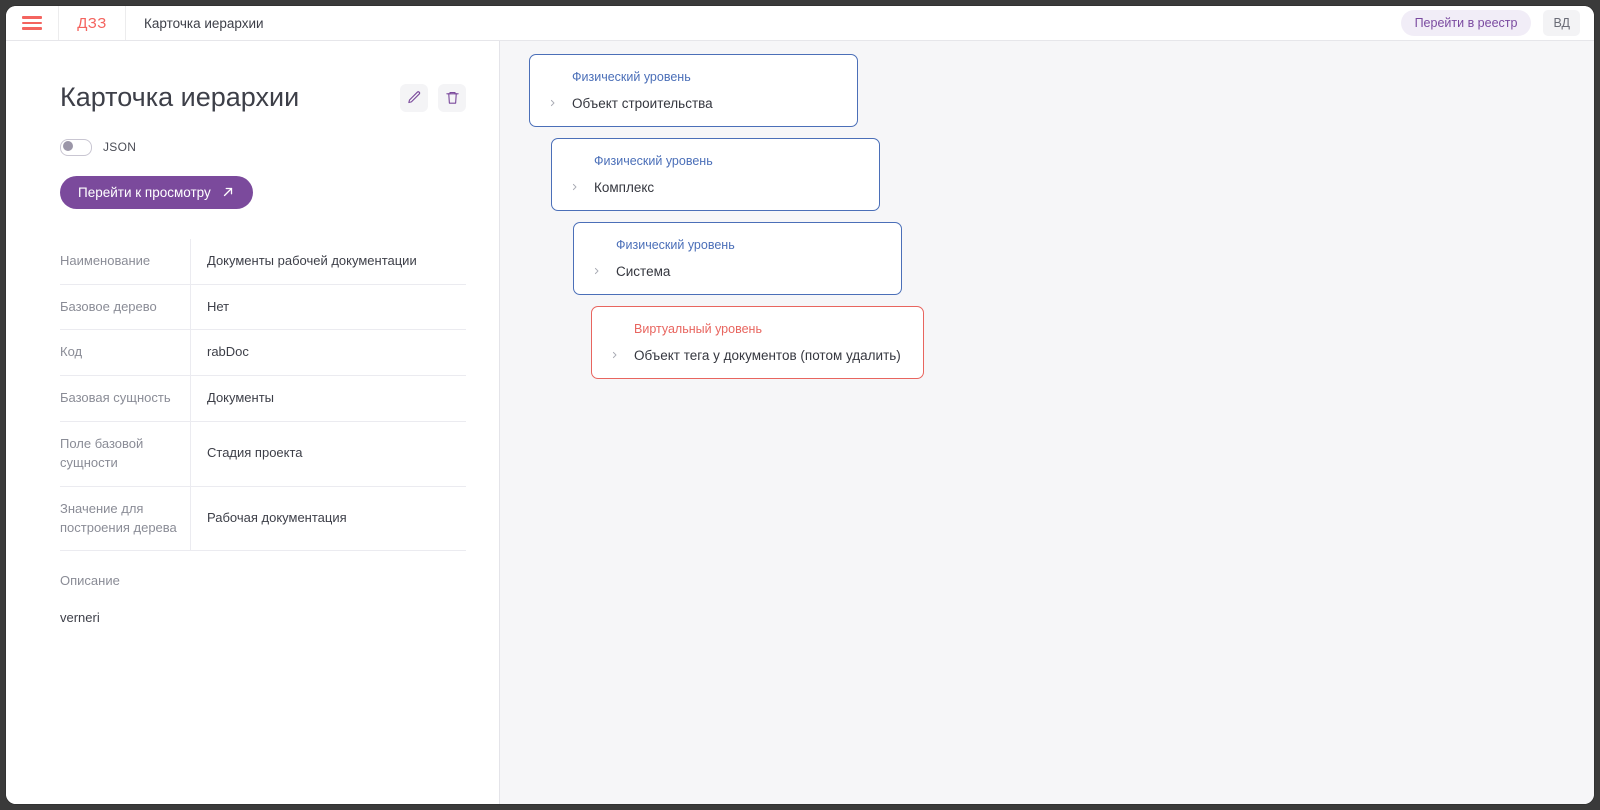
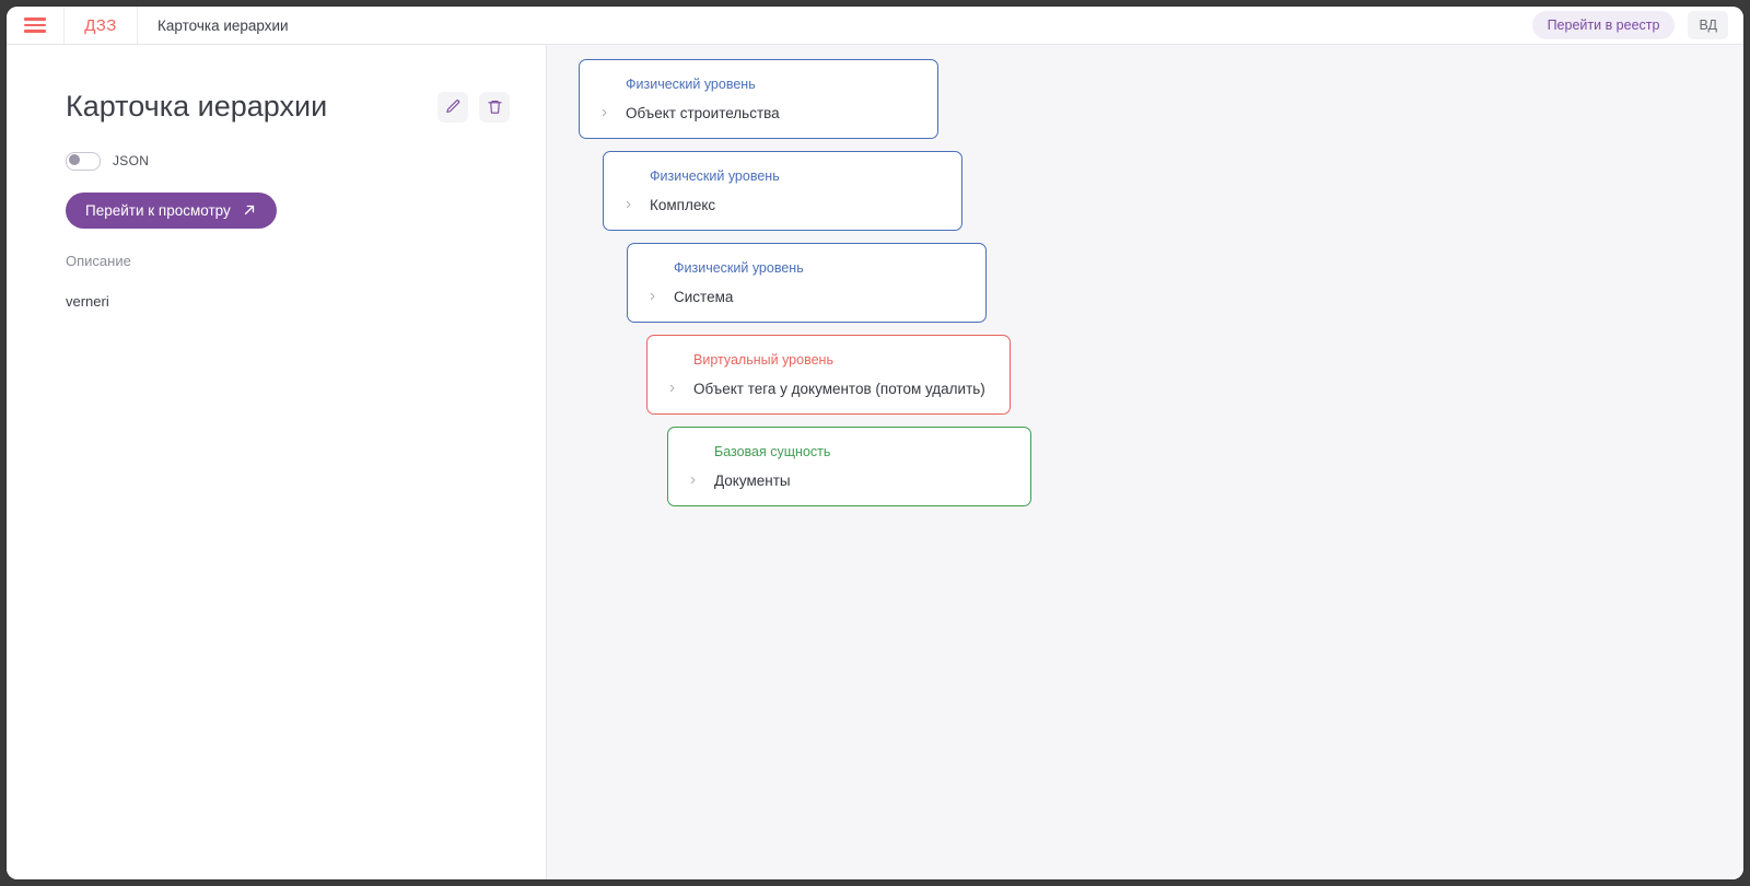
  ДЗЗ
  Карточка иерархии
  Перейти в реестр
  ВД
  Карточка иерархии
  JSON
  Перейти к просмотру
- Наименование	Документы рабочей документации
- Базовое дерево	Нет
- Код	rabDoc
- Базовая сущность	Документы
- Поле базовой сущности	Стадия проекта
- Значение для построения дерева	Рабочая документация
  Описание
  verneri
  Физический уровень
  Объект строительства
  Физический уровень
  Комплекс
  Физический уровень
  Система
  Виртуальный уровень
  Объект тега у документов (потом удалить)
+ Базовая сущность
+ Документы
